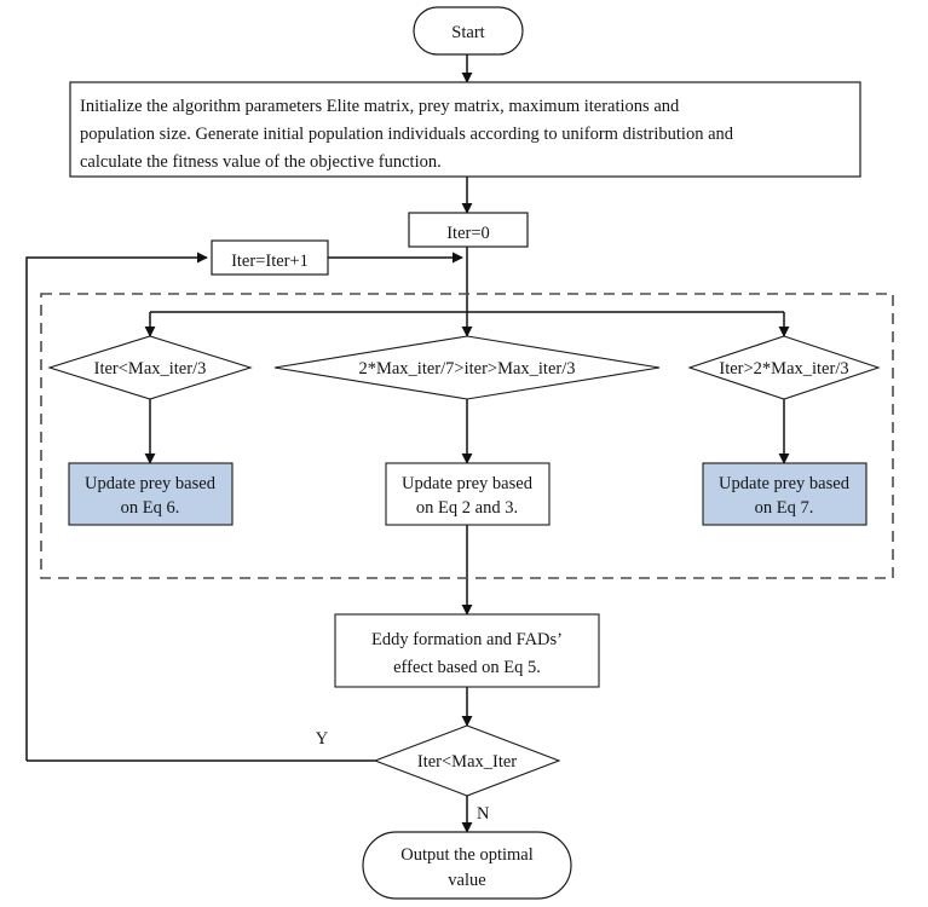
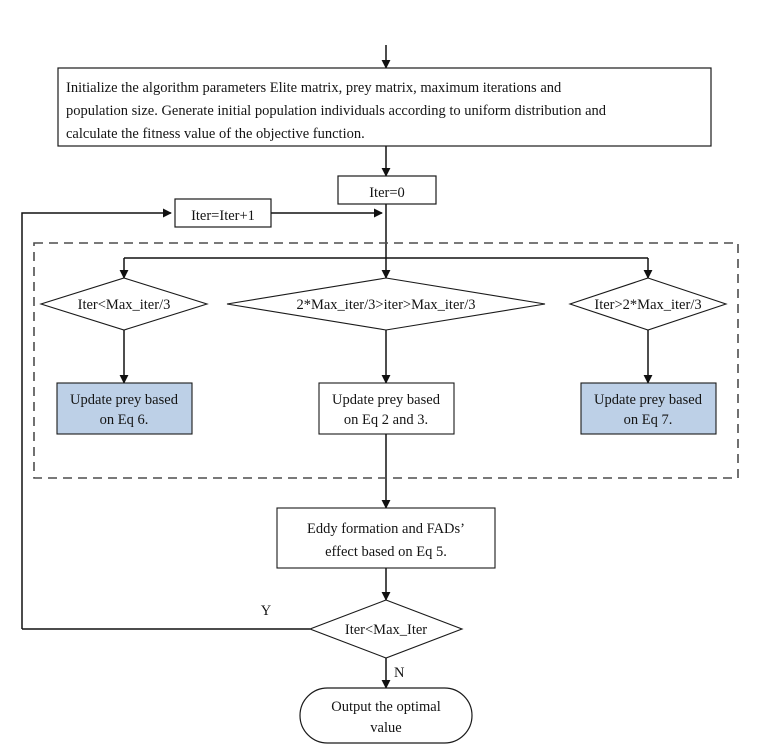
- Start
  Initialize the algorithm parameters Elite matrix, prey matrix, maximum iterations and
  population size. Generate initial population individuals according to uniform distribution and
  calculate the fitness value of the objective function.
  Iter=0
  Iter=Iter+1
  Iter<Max_iter/3
- 2*Max_iter/7>iter>Max_iter/3
+ 2*Max_iter/3>iter>Max_iter/3
  Iter>2*Max_iter/3
  Update prey based
  on Eq 6.
  Update prey based
  on Eq 2 and 3.
  Update prey based
  on Eq 7.
  Eddy formation and FADs’
  effect based on Eq 5.
  Iter<Max_Iter
  Output the optimal
  value
  Y
  N
